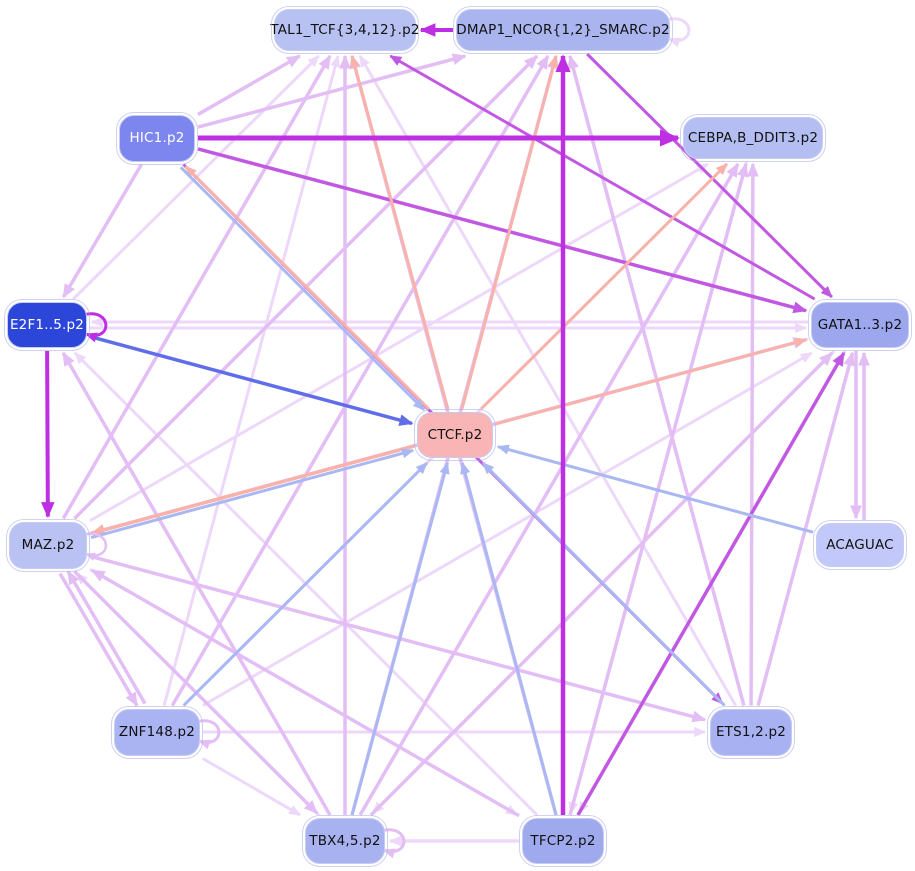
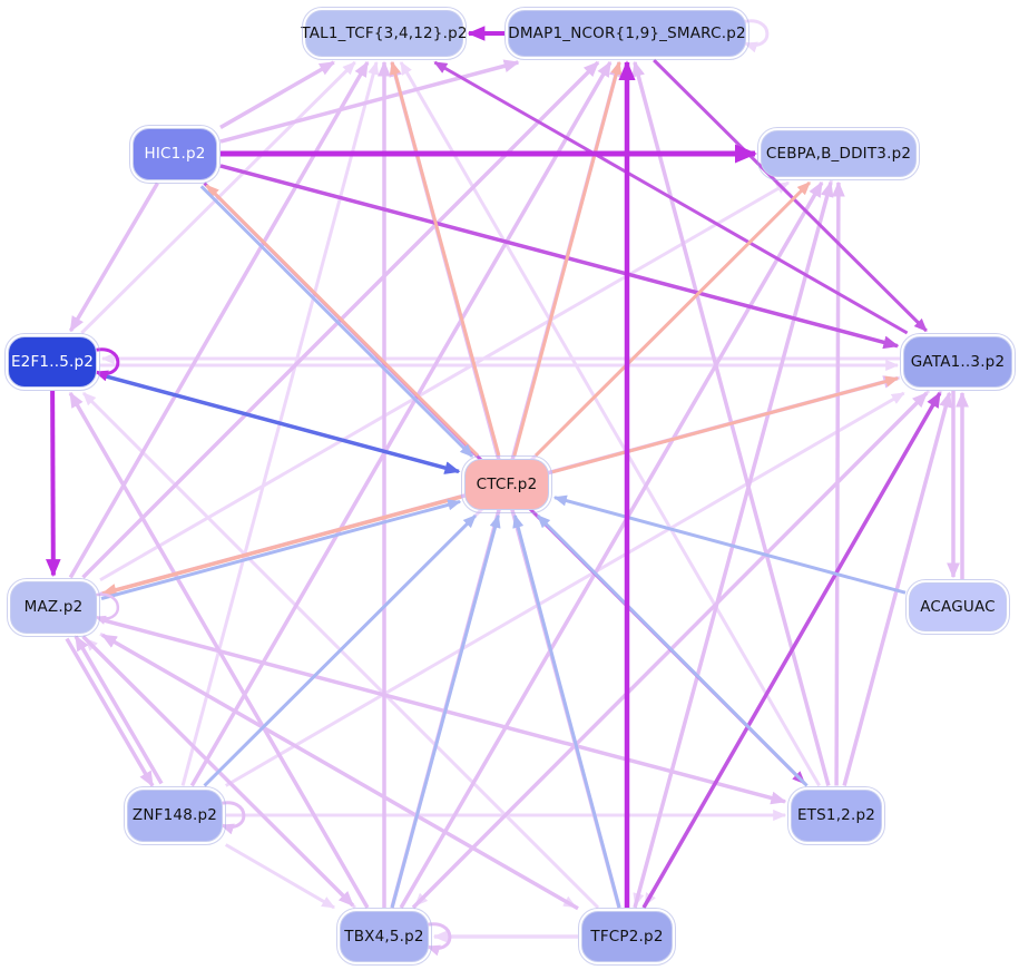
  TAL1_TCF{3,4,12}.p2
- DMAP1_NCOR{1,2}_SMARC.p2
+ DMAP1_NCOR{1,9}_SMARC.p2
  HIC1.p2
  CEBPA,B_DDIT3.p2
  E2F1..5.p2
  GATA1..3.p2
  CTCF.p2
  MAZ.p2
  ACAGUAC
  ZNF148.p2
  ETS1,2.p2
  TBX4,5.p2
  TFCP2.p2
